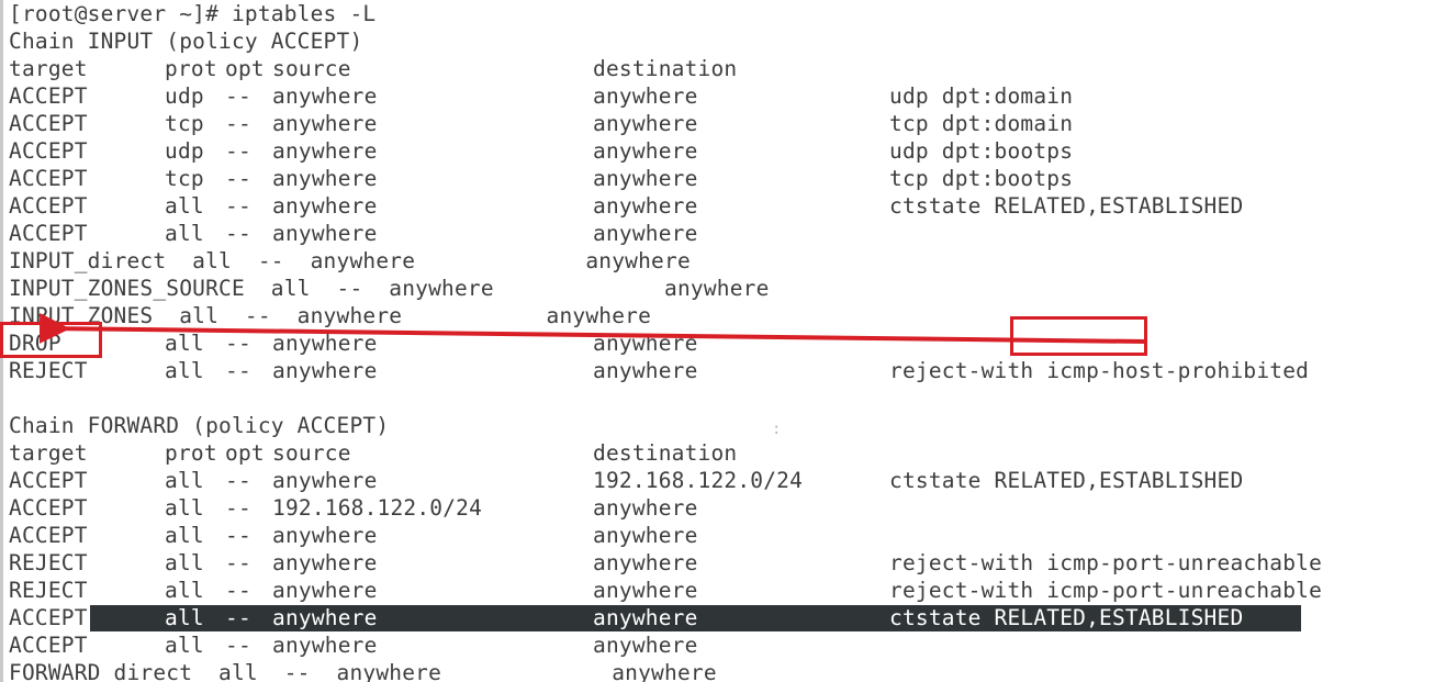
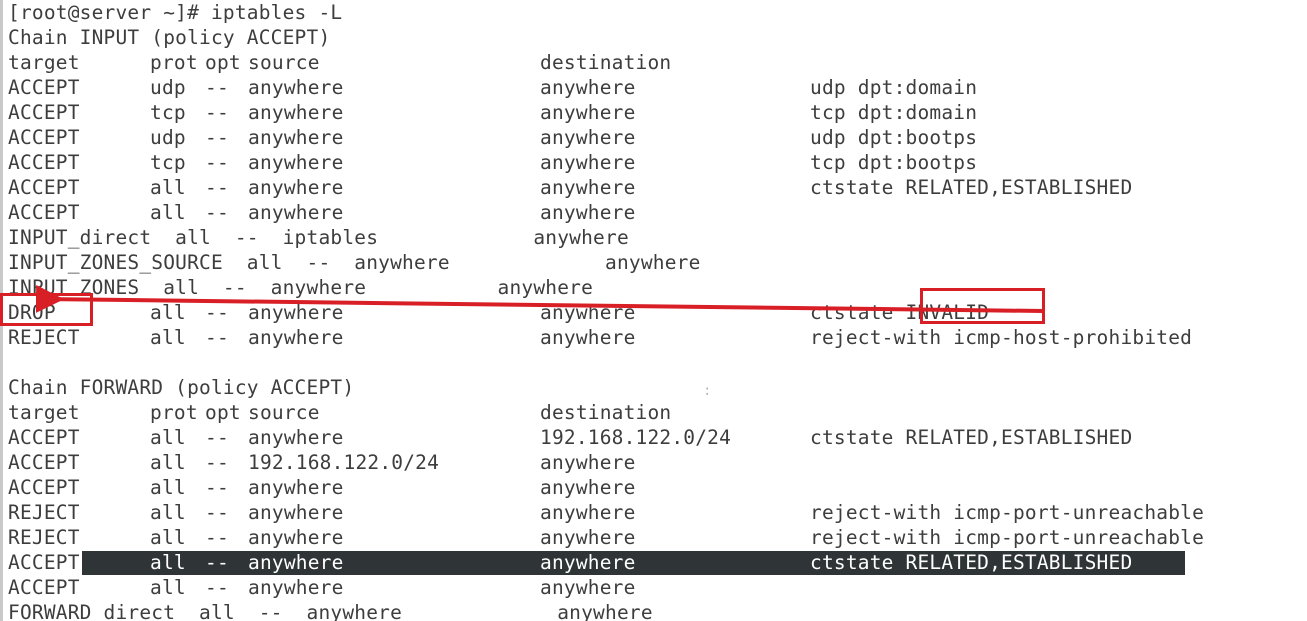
  [root@server ~]# iptables -L
  Chain INPUT (policy ACCEPT)
  target
  prot
  opt
  source
  destination
  ACCEPT
  udp
  --
  anywhere
  anywhere
  udp dpt:domain
  ACCEPT
  tcp
  --
  anywhere
  anywhere
  tcp dpt:domain
  ACCEPT
  udp
  --
  anywhere
  anywhere
  udp dpt:bootps
  ACCEPT
  tcp
  --
  anywhere
  anywhere
  tcp dpt:bootps
  ACCEPT
  all
  --
  anywhere
  anywhere
  ctstate RELATED,ESTABLISHED
  ACCEPT
  all
  --
  anywhere
  anywhere
- INPUT_direct all -- anywhere anywhere
+ INPUT_direct all -- iptables anywhere
  INPUT_ZONES_SOURCE all -- anywhere anywhere
  INPUT_ZONES all -- anywhere anywhere
  DROP
  all
  --
  anywhere
  anywhere
+ ctstate INVALID
  REJECT
  all
  --
  anywhere
  anywhere
  reject-with icmp-host-prohibited
  Chain FORWARD (policy ACCEPT)
  target
  prot
  opt
  source
  destination
  ACCEPT
  all
  --
  anywhere
  192.168.122.0/24
  ctstate RELATED,ESTABLISHED
  ACCEPT
  all
  --
  192.168.122.0/24
  anywhere
  ACCEPT
  all
  --
  anywhere
  anywhere
  REJECT
  all
  --
  anywhere
  anywhere
  reject-with icmp-port-unreachable
  REJECT
  all
  --
  anywhere
  anywhere
  reject-with icmp-port-unreachable
  ACCEPT
  all
  --
  anywhere
  anywhere
  ctstate RELATED,ESTABLISHED
  ACCEPT
  all
  --
  anywhere
  anywhere
  FORWARD_direct all -- anywhere anywhere
  :
